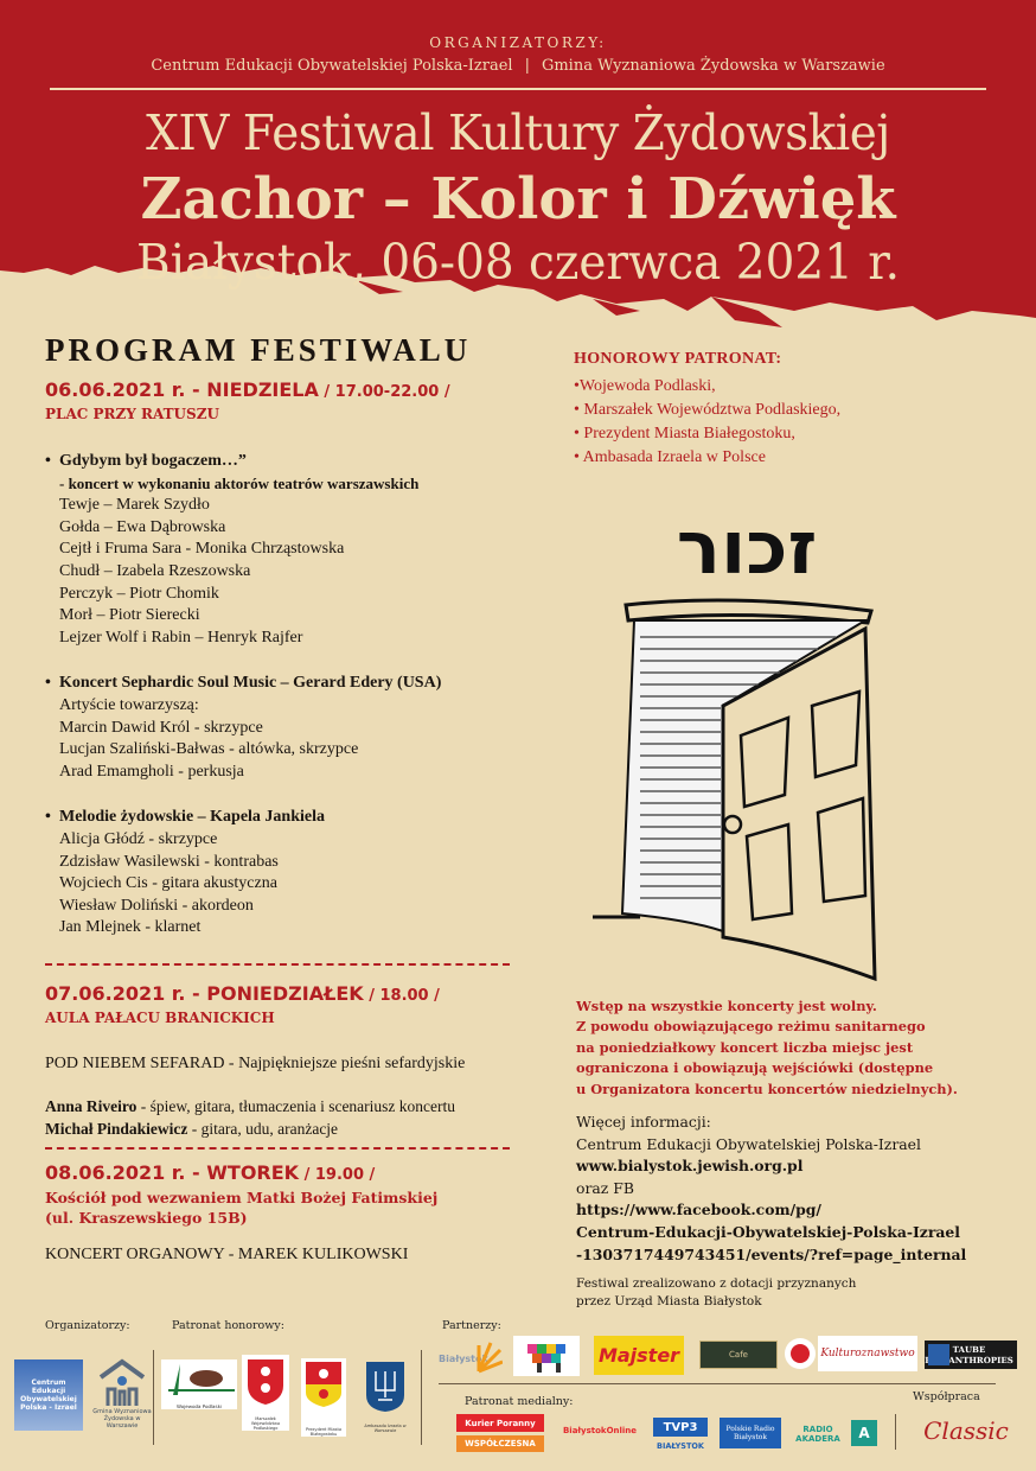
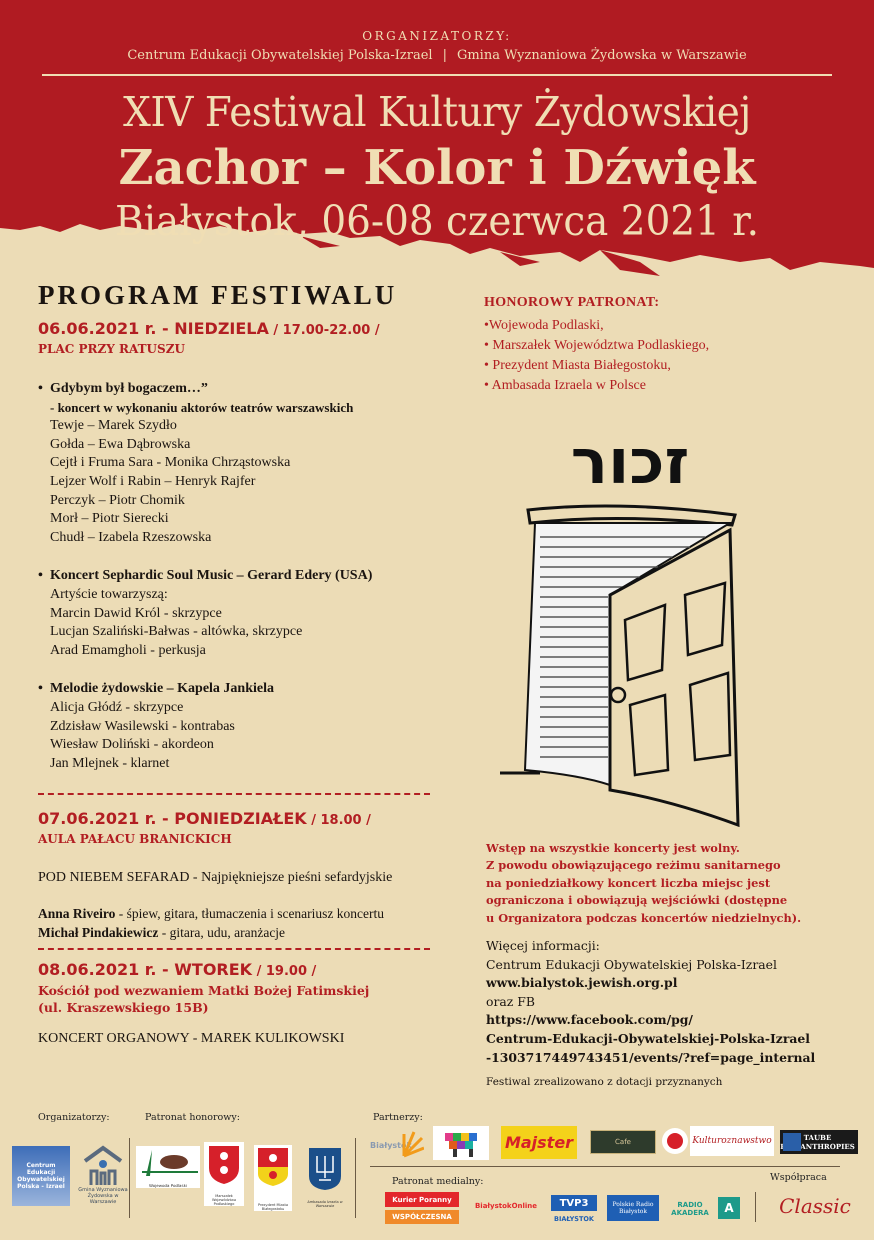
  ORGANIZATORZY:
  Centrum Edukacji Obywatelskiej Polska-Izrael | Gmina Wyznaniowa Żydowska w Warszawie
  XIV Festiwal Kultury Żydowskiej
  Zachor – Kolor i Dźwięk
  Białystok, 06-08 czerwca 2021 r.
  PROGRAM FESTIWALU
  06.06.2021 r. - NIEDZIELA / 17.00-22.00 /
  PLAC PRZY RATUSZU
  Gdybym był bogaczem…”
  - koncert w wykonaniu aktorów teatrów warszawskich
  Tewje – Marek Szydło
  Gołda – Ewa Dąbrowska
  Cejtł i Fruma Sara - Monika Chrząstowska
- Chudł – Izabela Rzeszowska
+ Lejzer Wolf i Rabin – Henryk Rajfer
  Perczyk – Piotr Chomik
  Morł – Piotr Sierecki
- Lejzer Wolf i Rabin – Henryk Rajfer
+ Chudł – Izabela Rzeszowska
  Koncert Sephardic Soul Music – Gerard Edery (USA)
  Artyście towarzyszą:
  Marcin Dawid Król - skrzypce
  Lucjan Szaliński-Bałwas - altówka, skrzypce
  Arad Emamgholi - perkusja
  Melodie żydowskie – Kapela Jankiela
  Alicja Głódź - skrzypce
  Zdzisław Wasilewski - kontrabas
- Wojciech Cis - gitara akustyczna
  Wiesław Doliński - akordeon
  Jan Mlejnek - klarnet
  07.06.2021 r. - PONIEDZIAŁEK / 18.00 /
  AULA PAŁACU BRANICKICH
  POD NIEBEM SEFARAD - Najpiękniejsze pieśni sefardyjskie
  Anna Riveiro - śpiew, gitara, tłumaczenia i scenariusz koncertu
  Michał Pindakiewicz - gitara, udu, aranżacje
  08.06.2021 r. - WTOREK / 19.00 /
  Kościół pod wezwaniem Matki Bożej Fatimskiej
  (ul. Kraszewskiego 15B)
  KONCERT ORGANOWY - MAREK KULIKOWSKI
  HONOROWY PATRONAT:
  •Wojewoda Podlaski,
  • Marszałek Województwa Podlaskiego,
  • Prezydent Miasta Białegostoku,
  • Ambasada Izraela w Polsce
  זכור
  Wstęp na wszystkie koncerty jest wolny.
  Z powodu obowiązującego reżimu sanitarnego
  na poniedziałkowy koncert liczba miejsc jest
  ograniczona i obowiązują wejściówki (dostępne
- u Organizatora koncertu koncertów niedzielnych).
+ u Organizatora podczas koncertów niedzielnych).
  Więcej informacji:
  Centrum Edukacji Obywatelskiej Polska-Izrael
  www.bialystok.jewish.org.pl
  oraz FB
  https://www.facebook.com/pg/
  Centrum-Edukacji-Obywatelskiej-Polska-Izrael
  -1303717449743451/events/?ref=page_internal
  Festiwal zrealizowano z dotacji przyznanych
- przez Urząd Miasta Białystok
  Organizatorzy:
  Patronat honorowy:
  Partnerzy:
  Patronat medialny:
  Współpraca
  Białyst
  Majster
  Cafe
  Kulturoznawstwo
  TAUBE ANTHROPIES
  Kurier Poranny
  WSPÓŁCZESNA
  BiałystokOnline
  TVP3
  BIAŁYSTOK
  RADIO AKADERA
  A
  Classic
